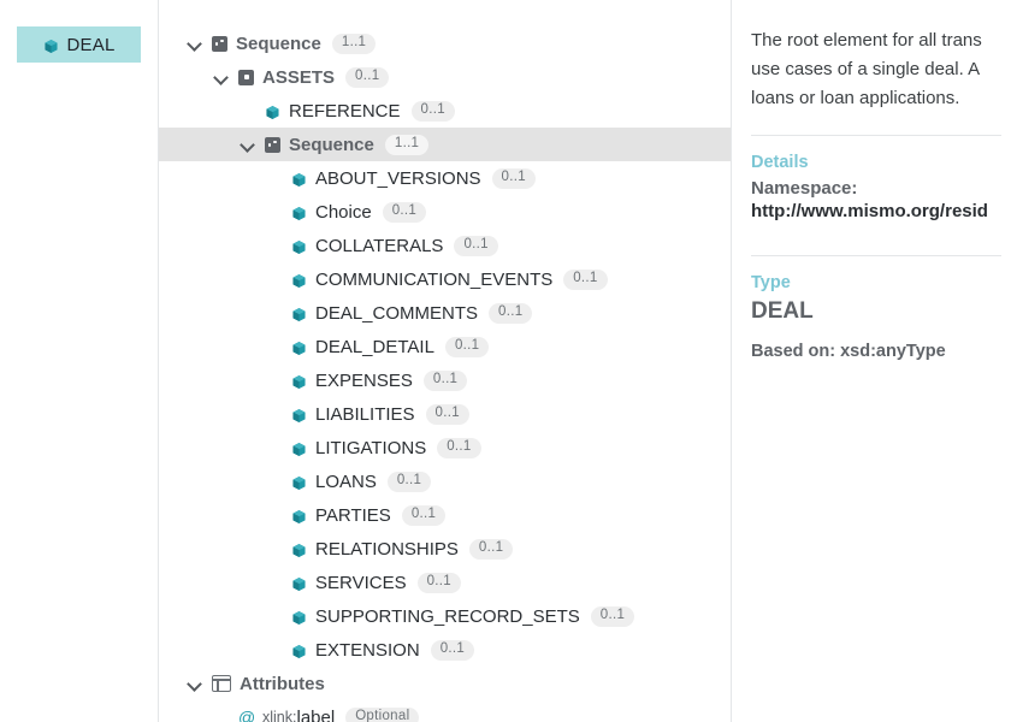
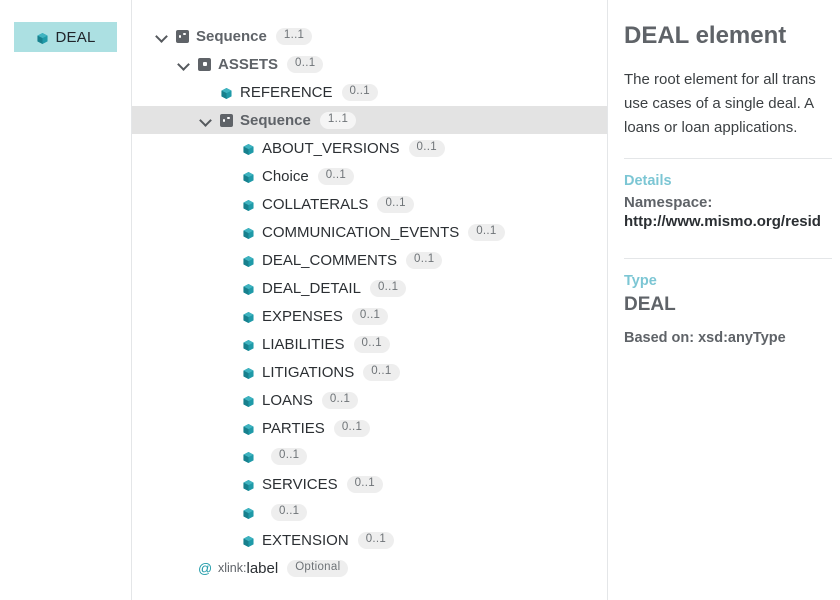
  DEAL
  Sequence
  1..1
  ASSETS
  0..1
  REFERENCE
  0..1
  Sequence
  1..1
  ABOUT_VERSIONS
  0..1
  Choice
  0..1
  COLLATERALS
  0..1
  COMMUNICATION_EVENTS
  0..1
  DEAL_COMMENTS
  0..1
  DEAL_DETAIL
  0..1
  EXPENSES
  0..1
  LIABILITIES
  0..1
  LITIGATIONS
  0..1
  LOANS
  0..1
  PARTIES
  0..1
- RELATIONSHIPS
  0..1
  SERVICES
  0..1
- SUPPORTING_RECORD_SETS
  0..1
  EXTENSION
  0..1
- Attributes
  @
  xlink:
  label
  Optional
+ DEAL element
  The root element for all trans
  use cases of a single deal. A
  loans or loan applications.
  Details
  Namespace:
  http://www.mismo.org/resid
  Type
  DEAL
  Based on: xsd:anyType
